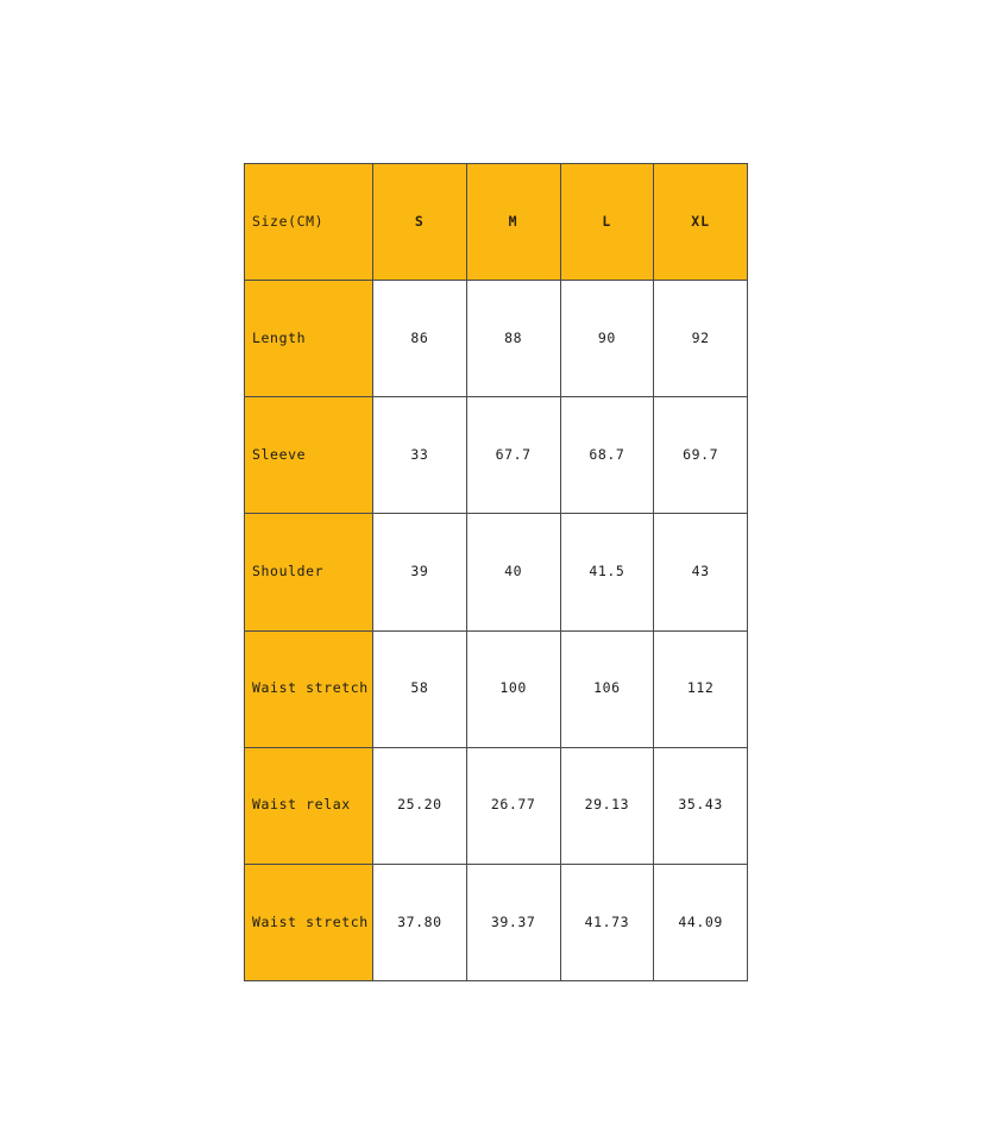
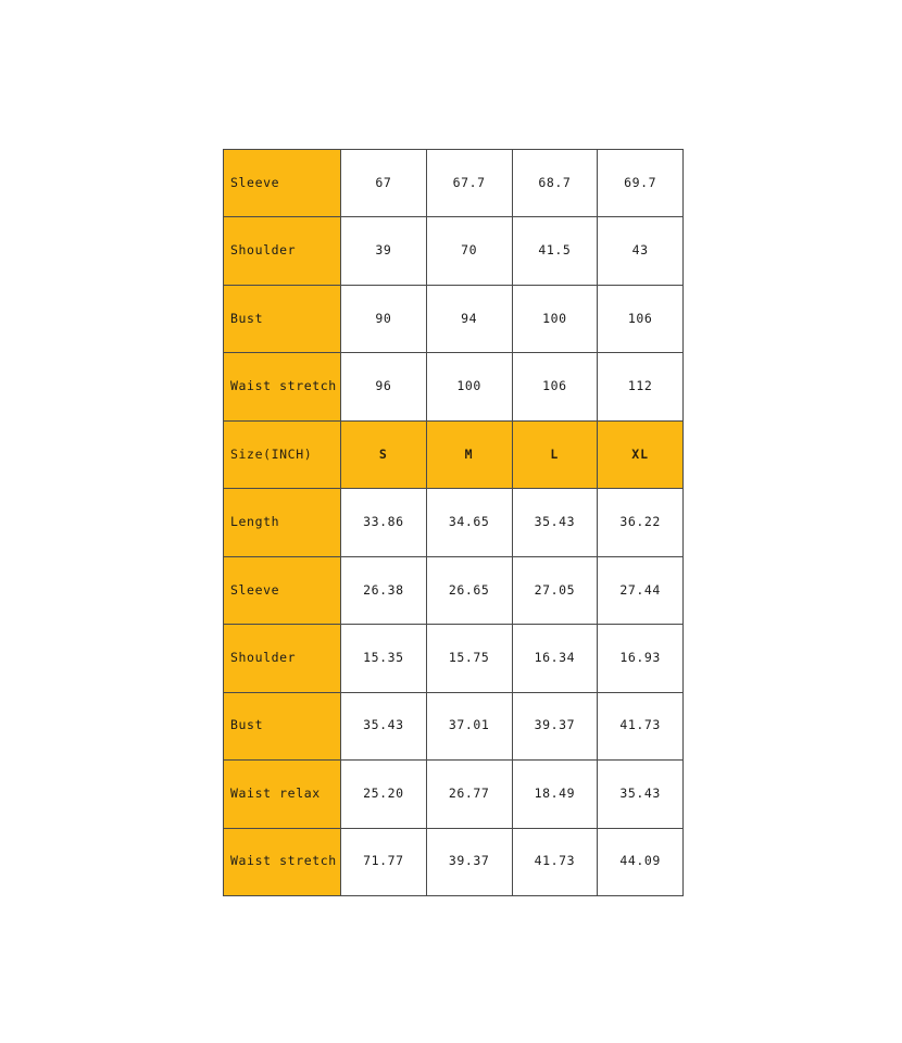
- Size(CM)	S	M	L	XL
- Length	86	88	90	92
- Sleeve	33	67.7	68.7	69.7
+ Sleeve	67	67.7	68.7	69.7
- Shoulder	39	40	41.5	43
+ Shoulder	39	70	41.5	43
+ Bust	90	94	100	106
- Waist stretch	58	100	106	112
+ Waist stretch	96	100	106	112
+ Size(INCH)	S	M	L	XL
+ Length	33.86	34.65	35.43	36.22
+ Sleeve	26.38	26.65	27.05	27.44
+ Shoulder	15.35	15.75	16.34	16.93
+ Bust	35.43	37.01	39.37	41.73
- Waist relax	25.20	26.77	29.13	35.43
+ Waist relax	25.20	26.77	18.49	35.43
- Waist stretch	37.80	39.37	41.73	44.09
+ Waist stretch	71.77	39.37	41.73	44.09
